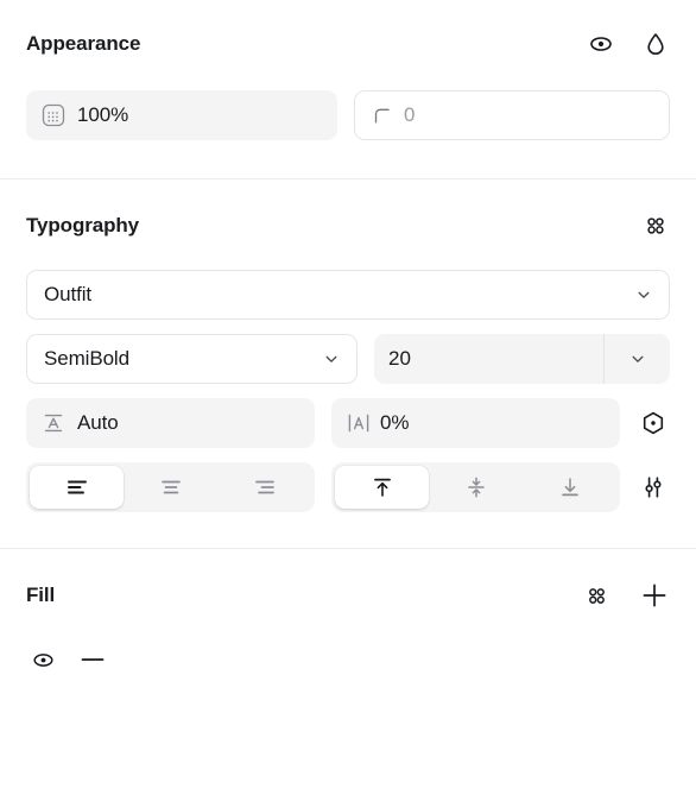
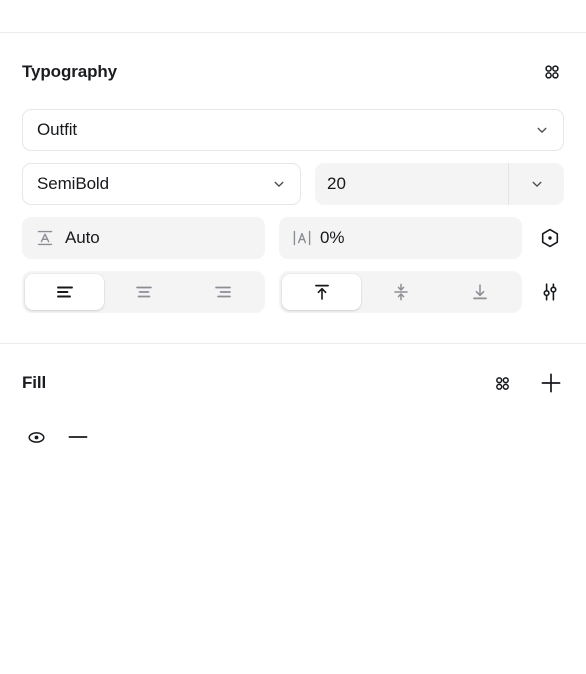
- Appearance
- 100%
- 0
  Typography
  Outfit
  SemiBold
  20
  Auto
  0%
  Fill
